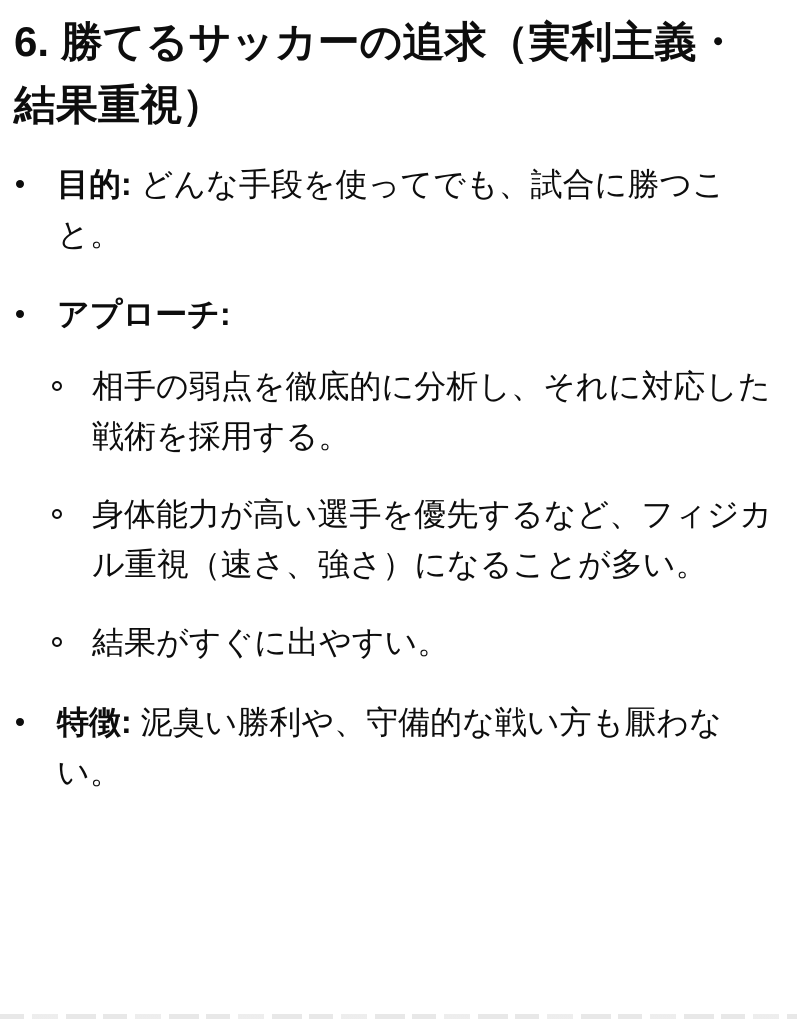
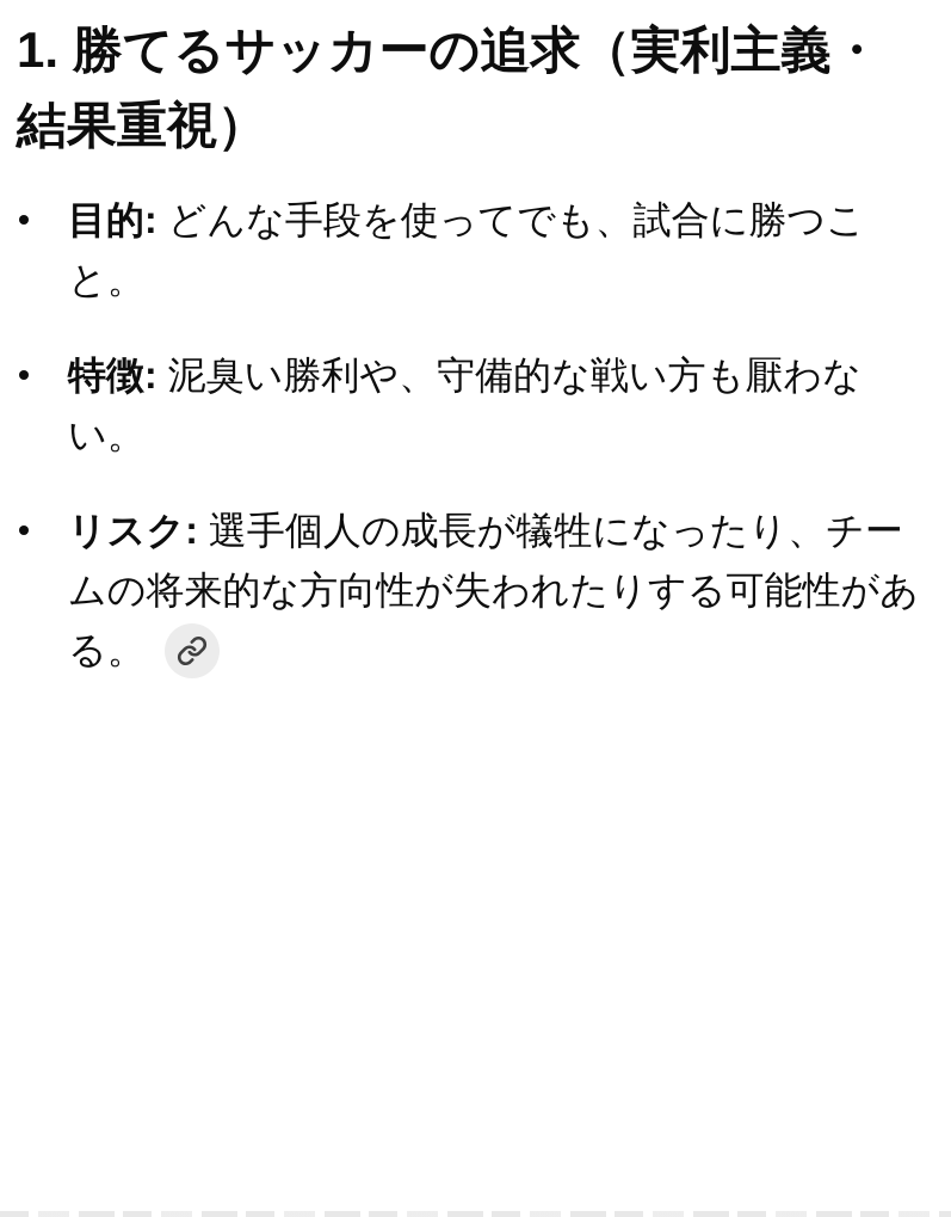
- 6. 勝てるサッカーの追求（実利主義・結果重視）
+ 1. 勝てるサッカーの追求（実利主義・結果重視）
  目的: どんな手段を使ってでも、試合に勝つこと。
- アプローチ:
- 相手の弱点を徹底的に分析し、それに対応した戦術を採用する。
- 身体能力が高い選手を優先するなど、フィジカル重視（速さ、強さ）になることが多い。
- 結果がすぐに出やすい。
  特徴: 泥臭い勝利や、守備的な戦い方も厭わない。
+ リスク: 選手個人の成長が犠牲になったり、チームの将来的な方向性が失われたりする可能性がある。
